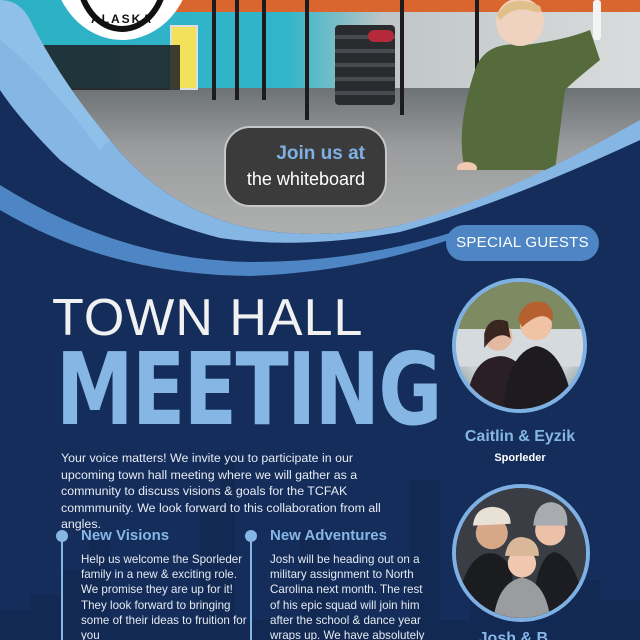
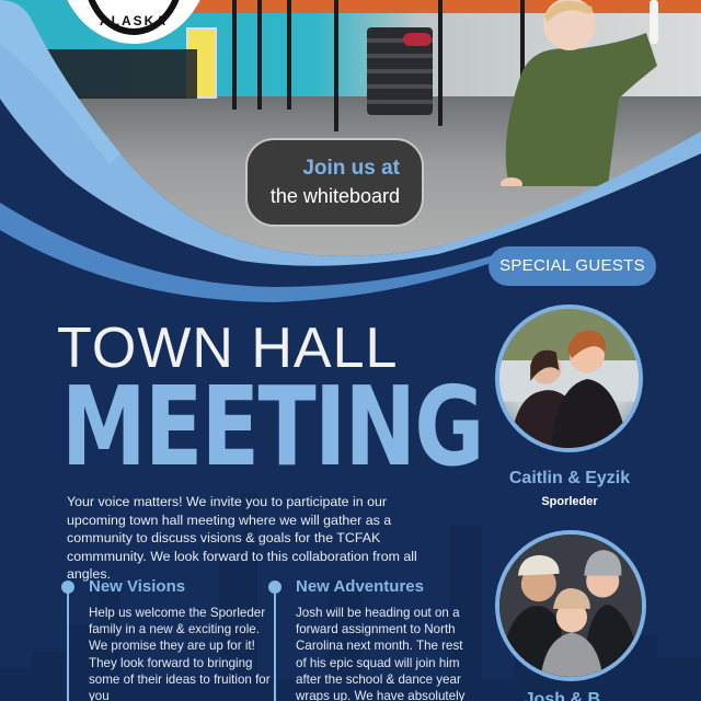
  ALASKA
  Join us at
  the whiteboard
  SPECIAL GUESTS
  TOWN HALL
  MEETING
  Your voice matters! We invite you to participate in our upcoming town hall meeting where we will gather as a community to discuss visions & goals for the TCFAK commmunity. We look forward to this collaboration from all angles.
  New Visions
  Help us welcome the Sporleder family in a new & exciting role. We promise they are up for it! They look forward to bringing some of their ideas to fruition for you
  New Adventures
- Josh will be heading out on a military assignment to North Carolina next month. The rest of his epic squad will join him after the school & dance year wraps up. We have absolutely
+ Josh will be heading out on a forward assignment to North Carolina next month. The rest of his epic squad will join him after the school & dance year wraps up. We have absolutely
  Caitlin & Eyzik
  Sporleder
  Josh & B...
